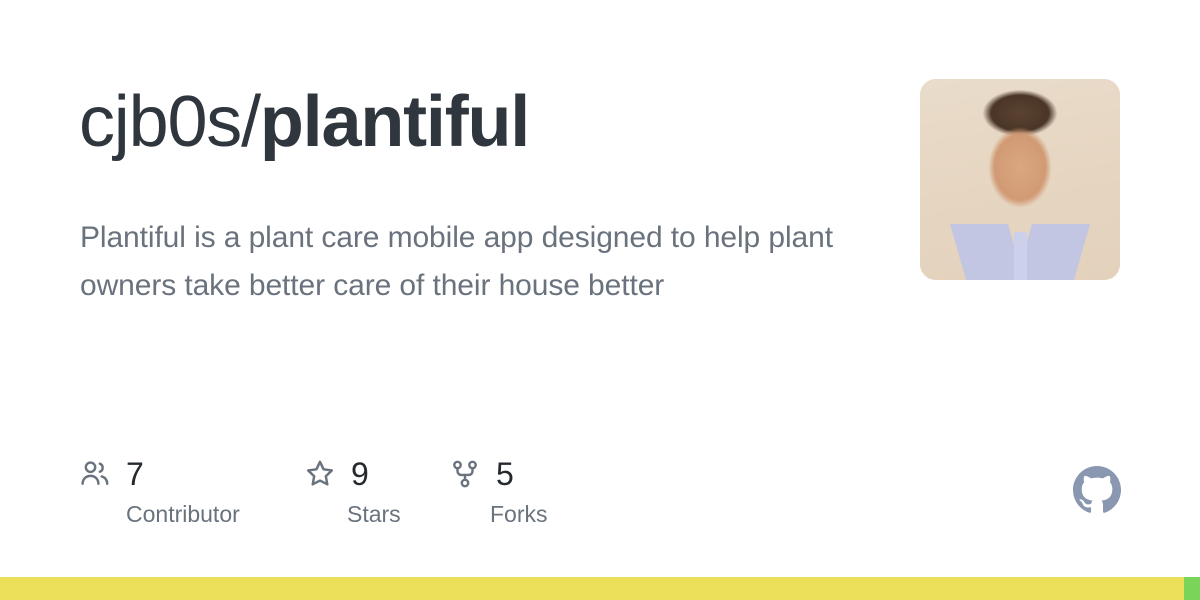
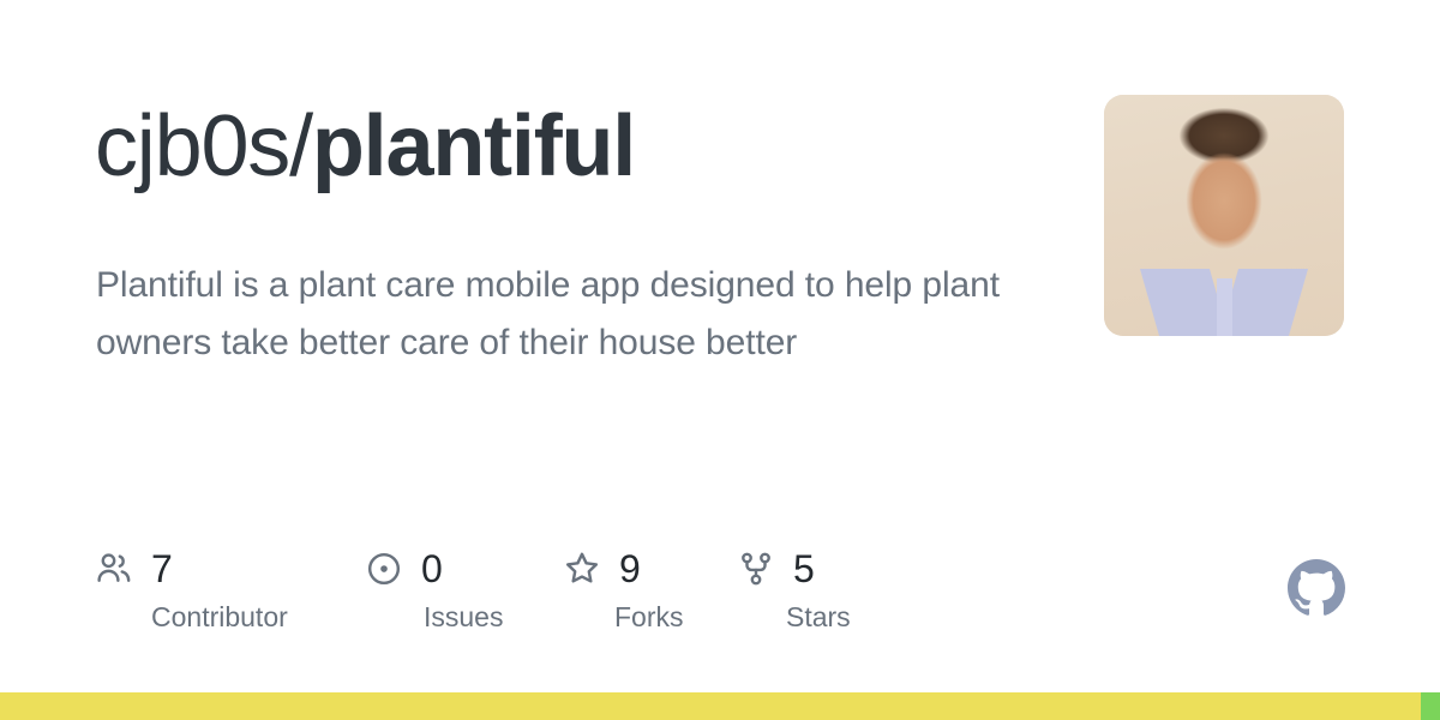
  cjb0s/plantiful
  Plantiful is a plant care mobile app designed to help plant owners take better care of their house better
  7
  Contributor
+ 0
+ Issues
  9
- Stars
+ Forks
  5
- Forks
+ Stars
